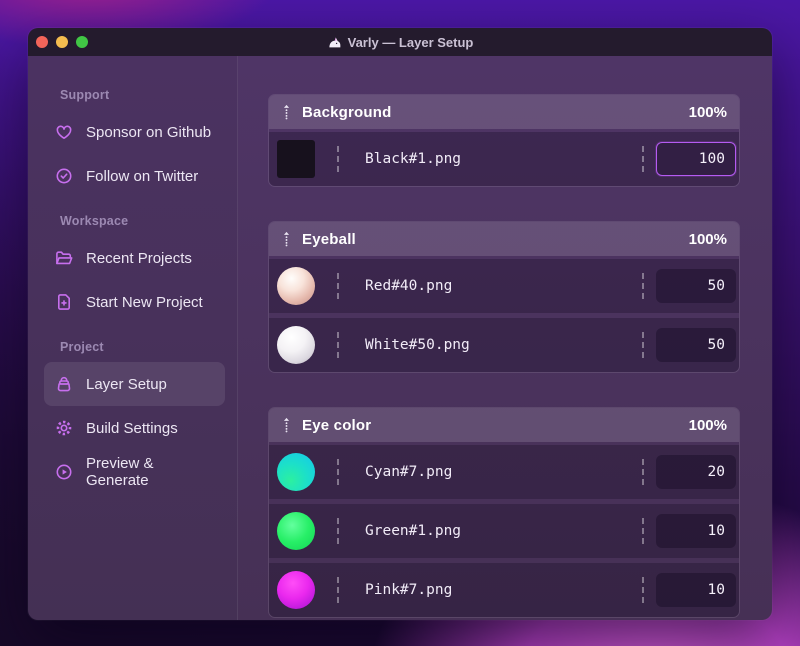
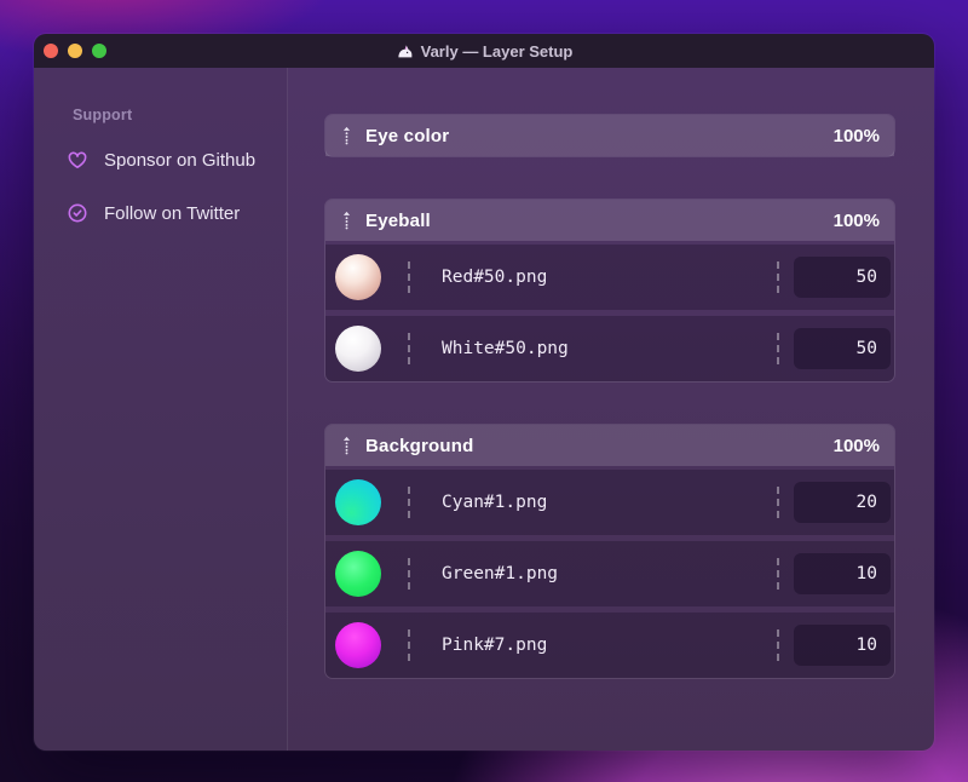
  Varly — Layer Setup
  Support
  Sponsor on Github
  Follow on Twitter
- Workspace
- Recent Projects
- Start New Project
- Project
- Layer Setup
- Build Settings
- Preview & Generate
- Background
+ Eye color
  100%
- Black#1.png
- 100
  Eyeball
  100%
- Red#40.png
+ Red#50.png
  50
  White#50.png
  50
- Eye color
+ Background
  100%
- Cyan#7.png
+ Cyan#1.png
  20
  Green#1.png
  10
  Pink#7.png
  10
